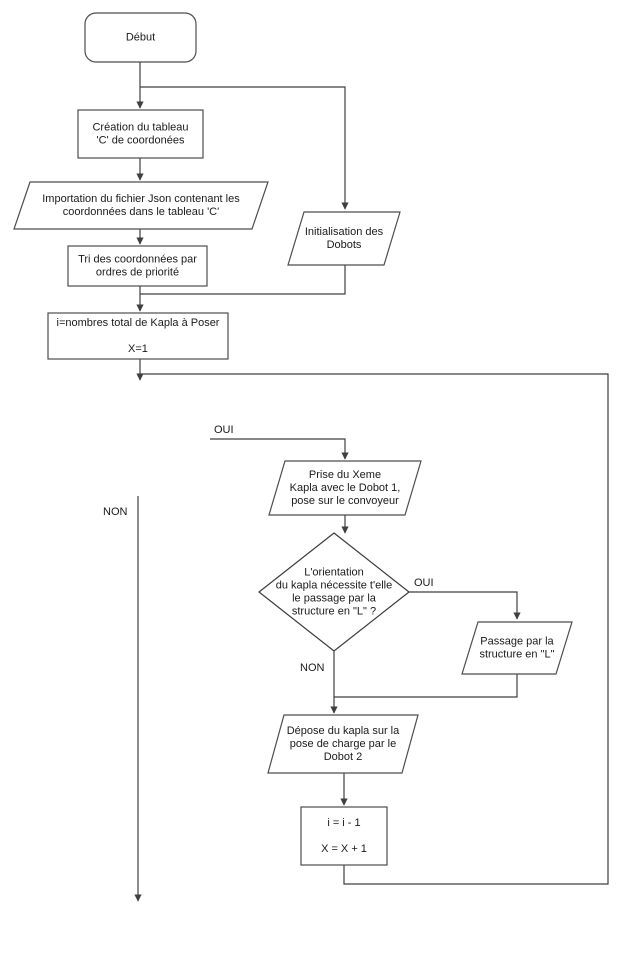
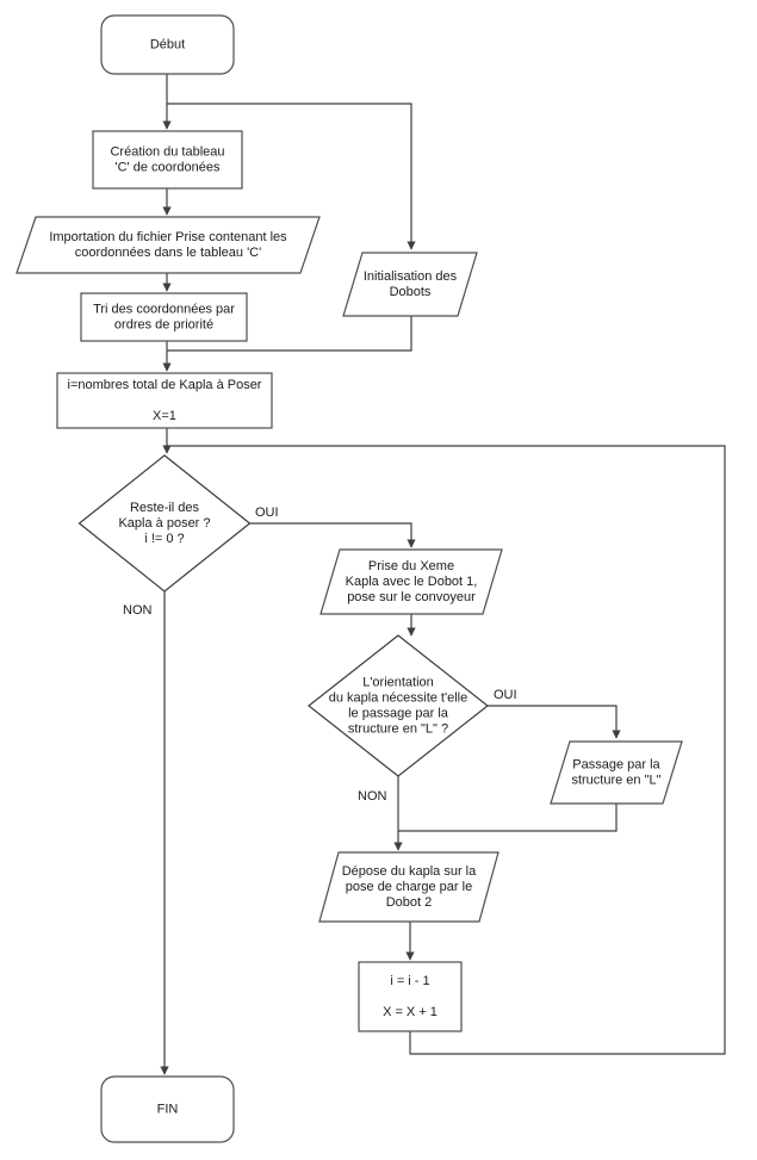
  Début
  Création du tableau
  'C' de coordonées
- Importation du fichier Json contenant les
+ Importation du fichier Prise contenant les
  coordonnées dans le tableau 'C'
  Initialisation des
  Dobots
  Tri des coordonnées par
  ordres de priorité
  i=nombres total de Kapla à Poser
  X=1
+ Reste-il des
+ Kapla à poser ?
+ i != 0 ?
  Prise du Xeme
  Kapla avec le Dobot 1,
  pose sur le convoyeur
  L'orientation
  du kapla nécessite t'elle
  le passage par la
  structure en "L" ?
  Passage par la
  structure en "L"
  Dépose du kapla sur la
  pose de charge par le
  Dobot 2
  i = i - 1
  X = X + 1
+ FIN
  OUI
  NON
  OUI
  NON
